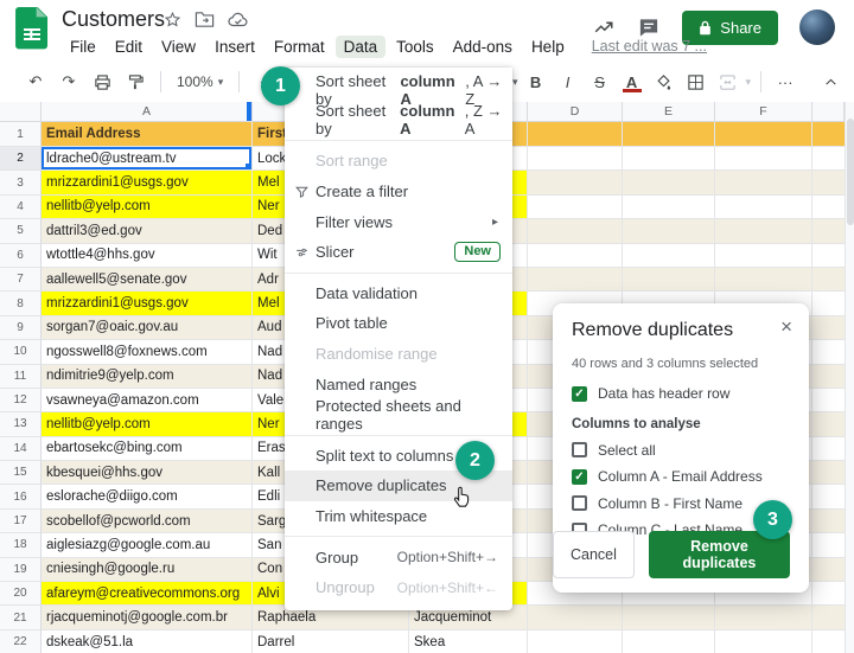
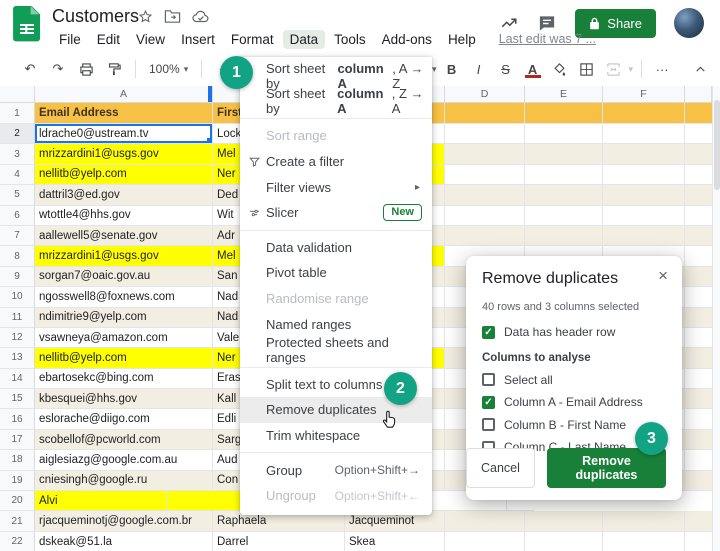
  Customers
  Share
  File
  Edit
  View
  Insert
  Format
  Data
  Tools
  Add-ons
  Help
  Last edit was 7 ...
  ↶
  ↷
  100%
  ▾
  ▾
  B
  I
  S
  A
  ▾
  ···
  A
  D
  E
  F
  1
  Email Address
  2
  ldrache0@ustream.tv
  Lock
  3
  mrizzardini1@usgs.gov
  Mel
  4
  nellitb@yelp.com
  Ner
  5
  dattril3@ed.gov
  Ded
  6
  wtottle4@hhs.gov
  Wit
  7
  aallewell5@senate.gov
  Adr
  8
  mrizzardini1@usgs.gov
  Mel
  9
  sorgan7@oaic.gov.au
- Aud
+ San
  10
  ngosswell8@foxnews.com
  Nad
  11
  ndimitrie9@yelp.com
  Nad
  12
  vsawneya@amazon.com
  Vale
  13
  nellitb@yelp.com
  Ner
  14
  ebartosekc@bing.com
  Eras
  15
  kbesquei@hhs.gov
  Kall
  16
  eslorache@diigo.com
  Edli
  17
  scobellof@pcworld.com
  Sarg
  18
  aiglesiazg@google.com.au
- San
+ Aud
  19
  cniesingh@google.ru
  Con
  20
- afareym@creativecommons.org
  Alvi
  21
  rjacqueminotj@google.com.br
  Raphaela
  Jacqueminot
  22
  dskeak@51.la
  Darrel
  Skea
  Sort sheet by
  column A
  , A → Z
  Sort sheet by
  column A
  , Z → A
  Sort range
  Create a filter
  Filter views
  ▸
  Slicer
  New
  Data validation
  Pivot table
  Randomise range
  Named ranges
  Protected sheets and ranges
  Split text to columns
  Remove duplicates
  Trim whitespace
  Group
  Option+Shift+→
  Ungroup
  Option+Shift+←
  Remove duplicates
  ×
  40 rows and 3 columns selected
  ✓
  Data has header row
  Columns to analyse
  Select all
  ✓
  Column A - Email Address
  Column B - First Name
  Column C - Last Name
  Cancel
  Remove duplicates
  1
  2
  3
